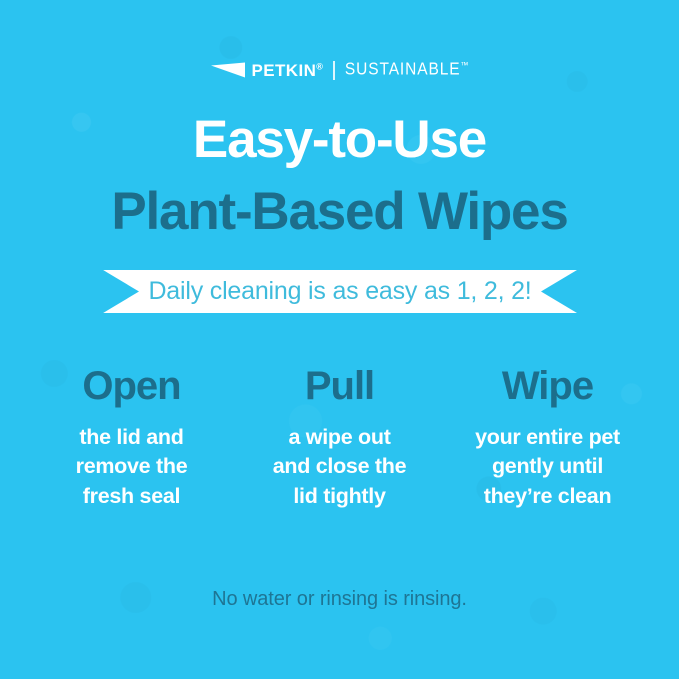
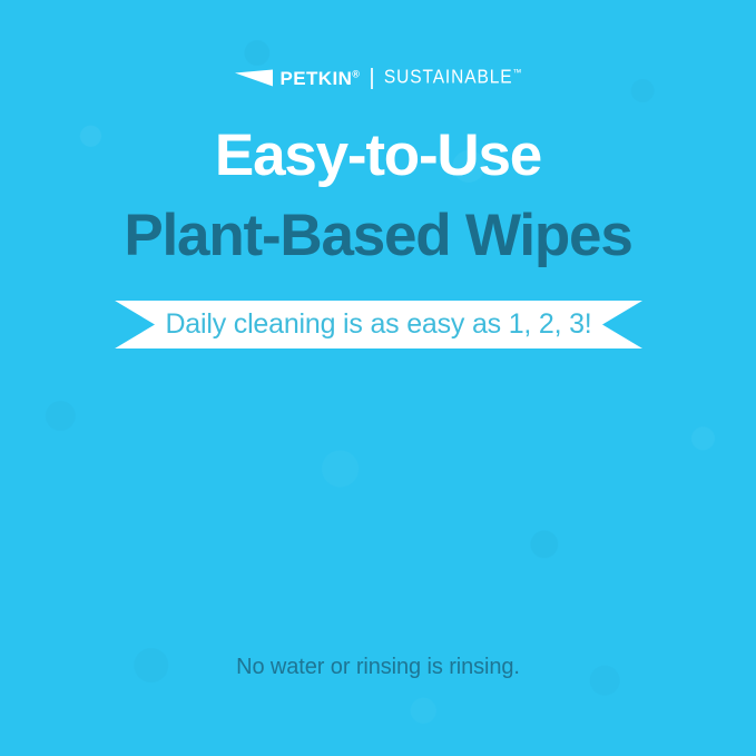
  PETKIN®
  SUSTAINABLE™
  Easy-to-Use
  Plant-Based Wipes
- Daily cleaning is as easy as 1, 2, 2!
+ Daily cleaning is as easy as 1, 2, 3!
- Open
- the lid and
- remove the
- fresh seal
- Pull
- a wipe out
- and close the
- lid tightly
- Wipe
- your entire pet
- gently until
- they’re clean
  No water or rinsing is rinsing.
